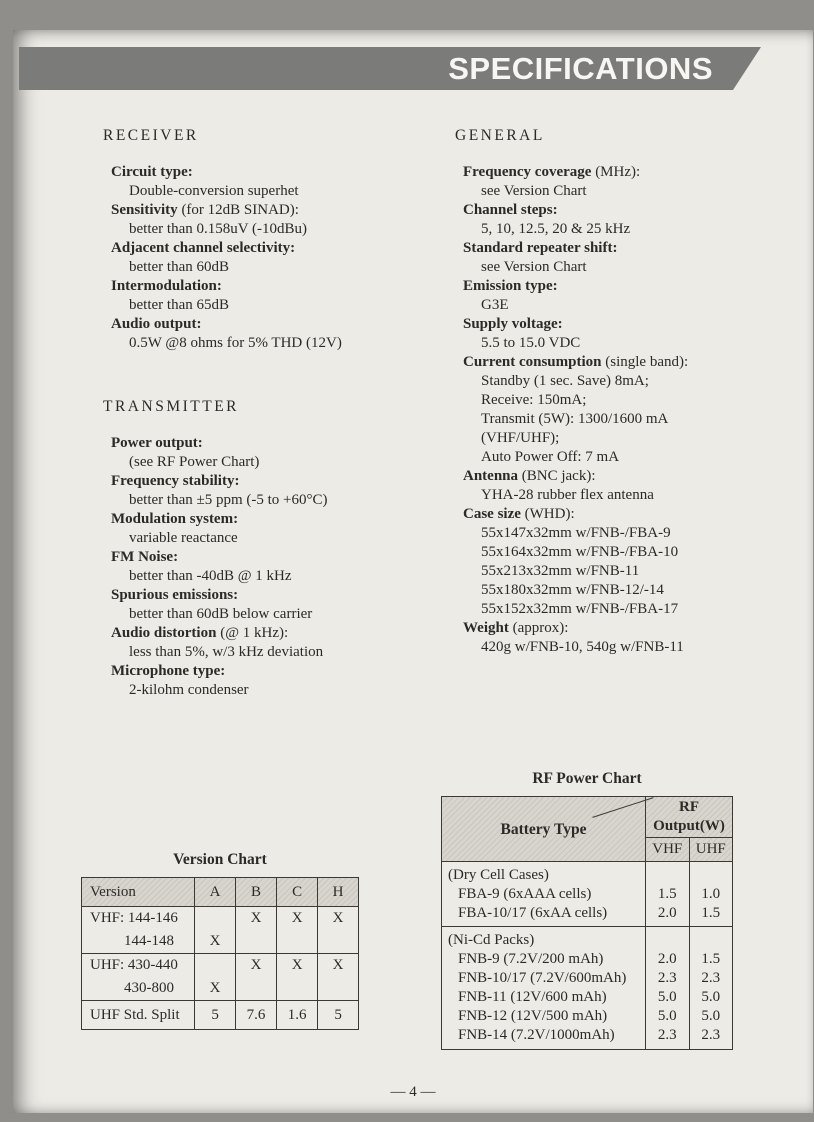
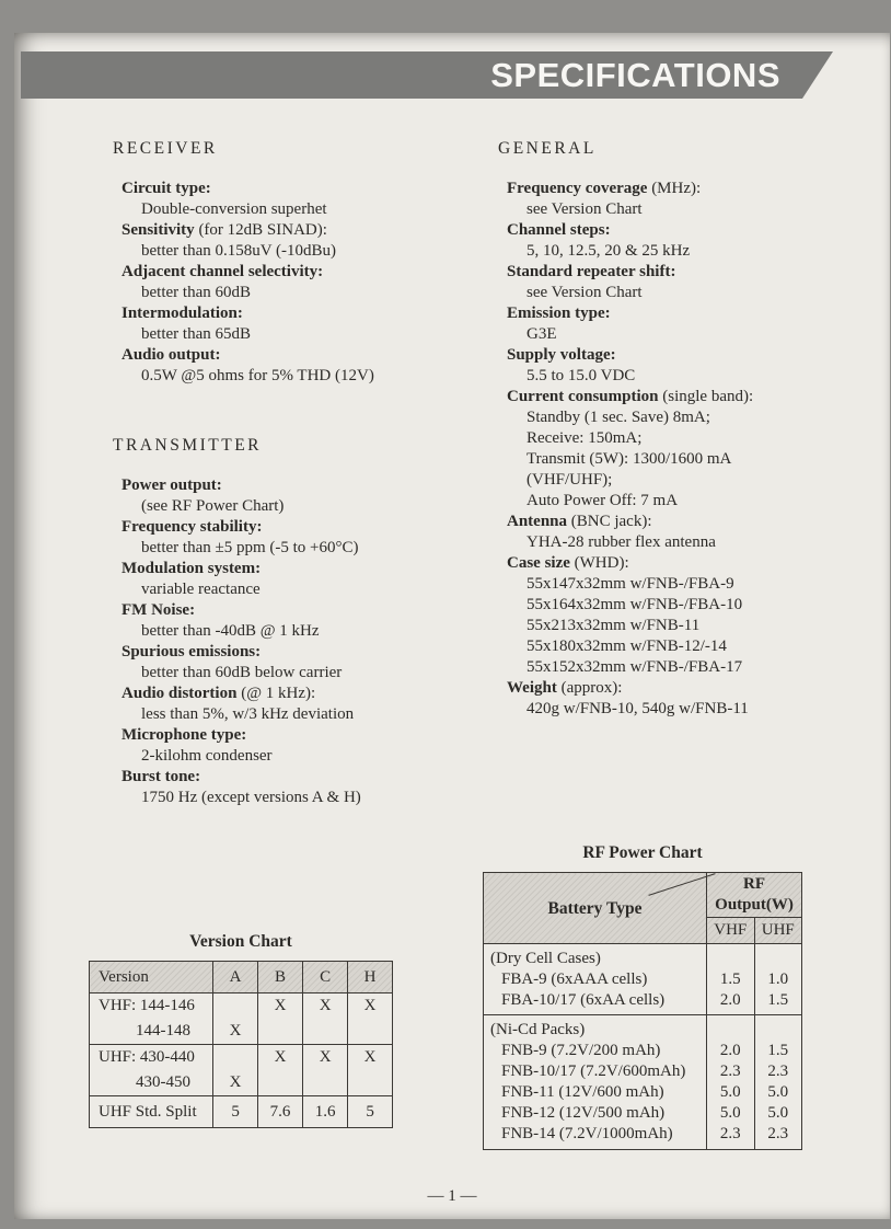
  SPECIFICATIONS
  RECEIVER
  Circuit type:
  Double-conversion superhet
  Sensitivity (for 12dB SINAD):
  better than 0.158uV (-10dBu)
  Adjacent channel selectivity:
  better than 60dB
  Intermodulation:
  better than 65dB
  Audio output:
- 0.5W @8 ohms for 5% THD (12V)
+ 0.5W @5 ohms for 5% THD (12V)
  TRANSMITTER
  Power output:
  (see RF Power Chart)
  Frequency stability:
  better than ±5 ppm (-5 to +60°C)
  Modulation system:
  variable reactance
  FM Noise:
  better than -40dB @ 1 kHz
  Spurious emissions:
  better than 60dB below carrier
  Audio distortion (@ 1 kHz):
  less than 5%, w/3 kHz deviation
  Microphone type:
  2-kilohm condenser
+ Burst tone:
+ 1750 Hz (except versions A & H)
  GENERAL
  Frequency coverage (MHz):
  see Version Chart
  Channel steps:
  5, 10, 12.5, 20 & 25 kHz
  Standard repeater shift:
  see Version Chart
  Emission type:
  G3E
  Supply voltage:
  5.5 to 15.0 VDC
  Current consumption (single band):
  Standby (1 sec. Save) 8mA;
  Receive: 150mA;
  Transmit (5W): 1300/1600 mA
  (VHF/UHF);
  Auto Power Off: 7 mA
  Antenna (BNC jack):
  YHA-28 rubber flex antenna
  Case size (WHD):
  55x147x32mm w/FNB-/FBA-9
  55x164x32mm w/FNB-/FBA-10
  55x213x32mm w/FNB-11
  55x180x32mm w/FNB-12/-14
  55x152x32mm w/FNB-/FBA-17
  Weight (approx):
  420g w/FNB-10, 540g w/FNB-11
  Version Chart
  Version	A	B	C	H
  VHF: 144-146 144-148	X	X	X	X
- UHF: 430-440 430-800	X	X	X	X
+ UHF: 430-440 430-450	X	X	X	X
  UHF Std. Split	5	7.6	1.6	5
  RF Power Chart
  Battery Type	RF Output(W)
  VHF	UHF
  (Dry Cell Cases)
  FBA-9 (6xAAA cells)	1.5	1.0
  FBA-10/17 (6xAA cells)	2.0	1.5
  (Ni-Cd Packs)
  FNB-9 (7.2V/200 mAh)	2.0	1.5
  FNB-10/17 (7.2V/600mAh)	2.3	2.3
  FNB-11 (12V/600 mAh)	5.0	5.0
  FNB-12 (12V/500 mAh)	5.0	5.0
  FNB-14 (7.2V/1000mAh)	2.3	2.3
- — 4 —
+ — 1 —
